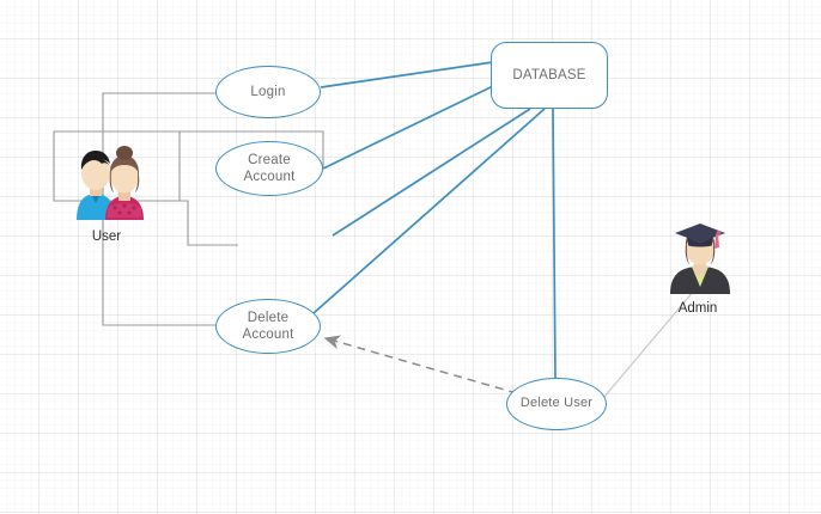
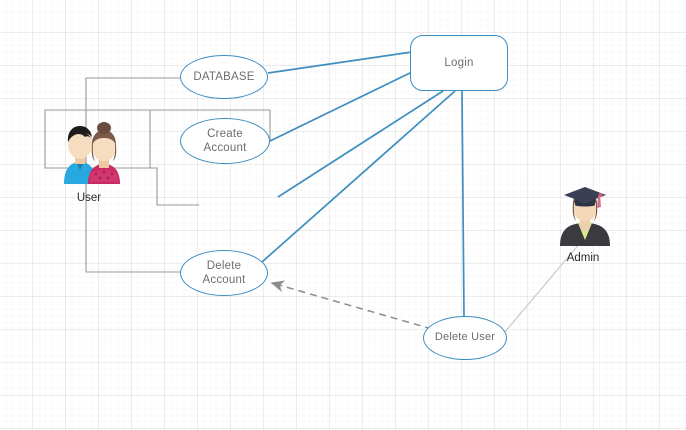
  User
  Admin
- Login
+ DATABASE
  Create
  Account
  Delete
  Account
- DATABASE
+ Login
  Delete User
